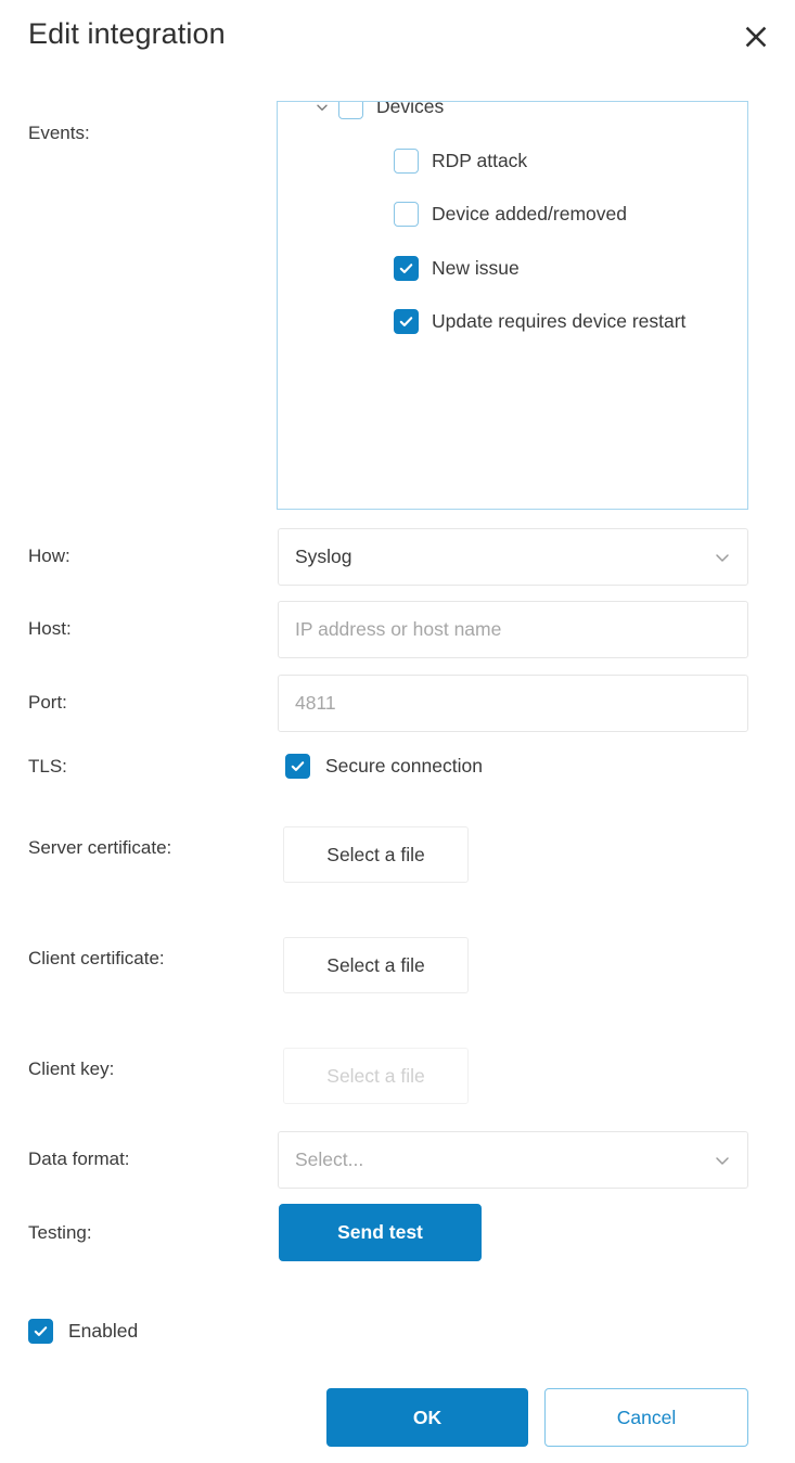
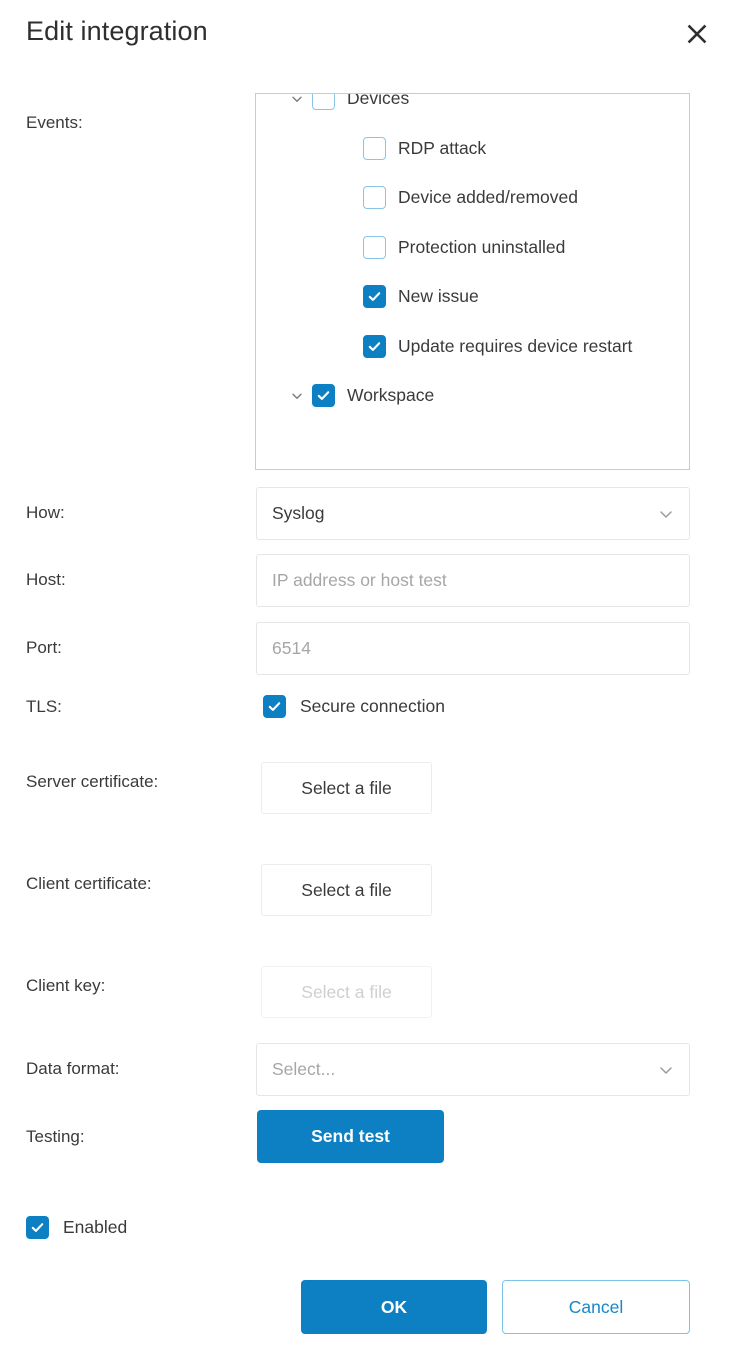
  Edit integration
  Events:
  Devices
  RDP attack
  Device added/removed
+ Protection uninstalled
  New issue
  Update requires device restart
+ Workspace
  How:
  Syslog
  Host:
- IP address or host name
+ IP address or host test
  Port:
- 4811
+ 6514
  TLS:
  Secure connection
  Server certificate:
  Select a file
  Client certificate:
  Select a file
  Client key:
  Select a file
  Data format:
  Select...
  Testing:
  Send test
  Enabled
  OK
  Cancel
